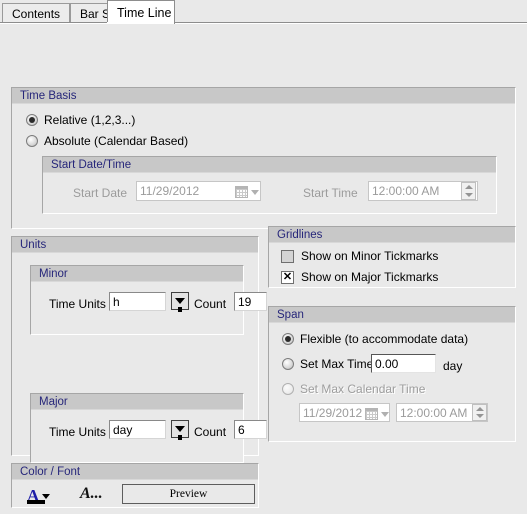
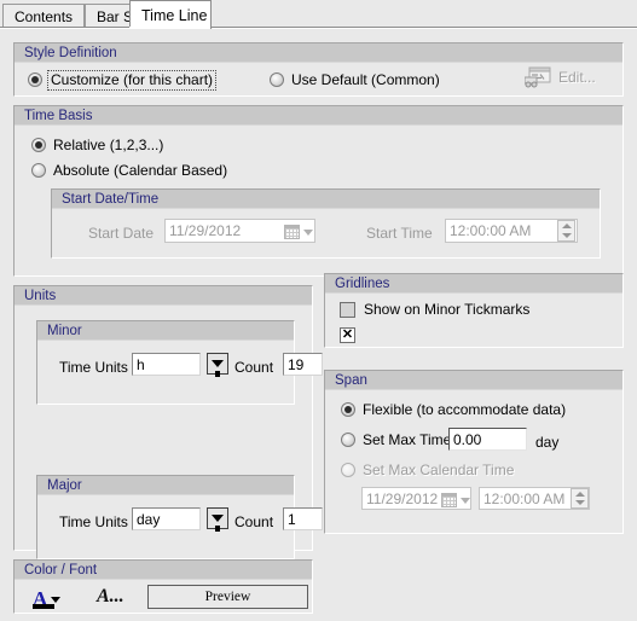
  Contents
  Time Line
+ Style Definition
+ Customize (for this chart)
+ Use Default (Common)
+ Edit...
  Time Basis
  Relative (1,2,3...)
  Absolute (Calendar Based)
  Start Date/Time
  Start Date
  11/29/2012
  Start Time
  12:00:00 AM
  Units
  Minor
  Time Units
  h
  Count
  19
  Major
  Time Units
  day
  Count
- 6
+ 1
  Gridlines
  Show on Minor Tickmarks
- Show on Major Tickmarks
  Span
  Flexible (to accommodate data)
  Set Max Tim
  0.00
  day
  Set Max Calendar Time
  11/29/2012
  12:00:00 AM
  Color / Font
  A
  A...
  Preview
